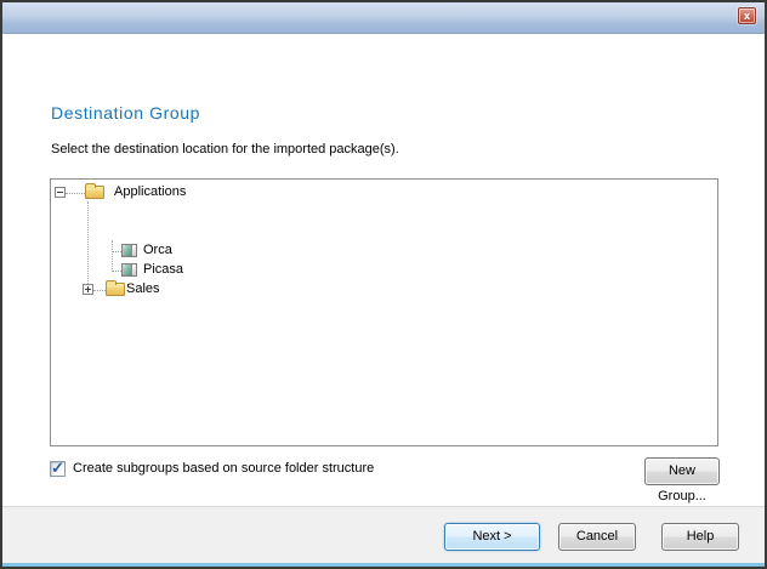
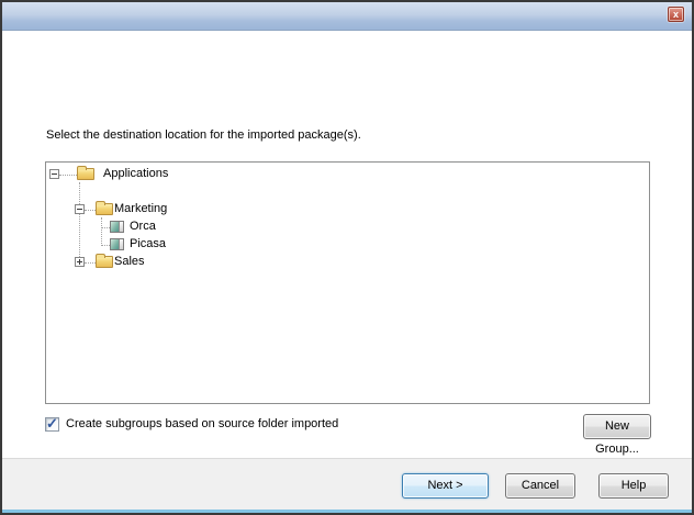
  x
- Destination Group
  Select the destination location for the imported package(s).
  Applications
+ Marketing
  Orca
  Picasa
  Sales
  ✓
- Create subgroups based on source folder structure
+ Create subgroups based on source folder imported
  New Group...
  Next >
  Cancel
  Help
